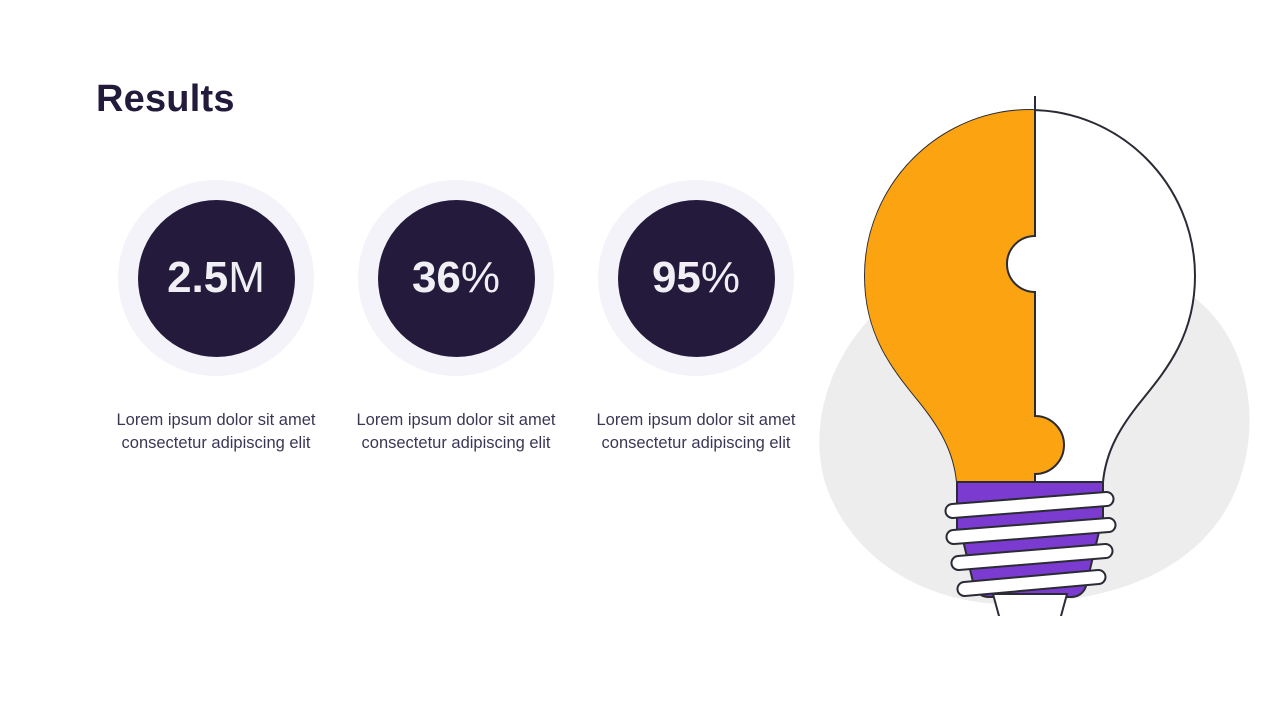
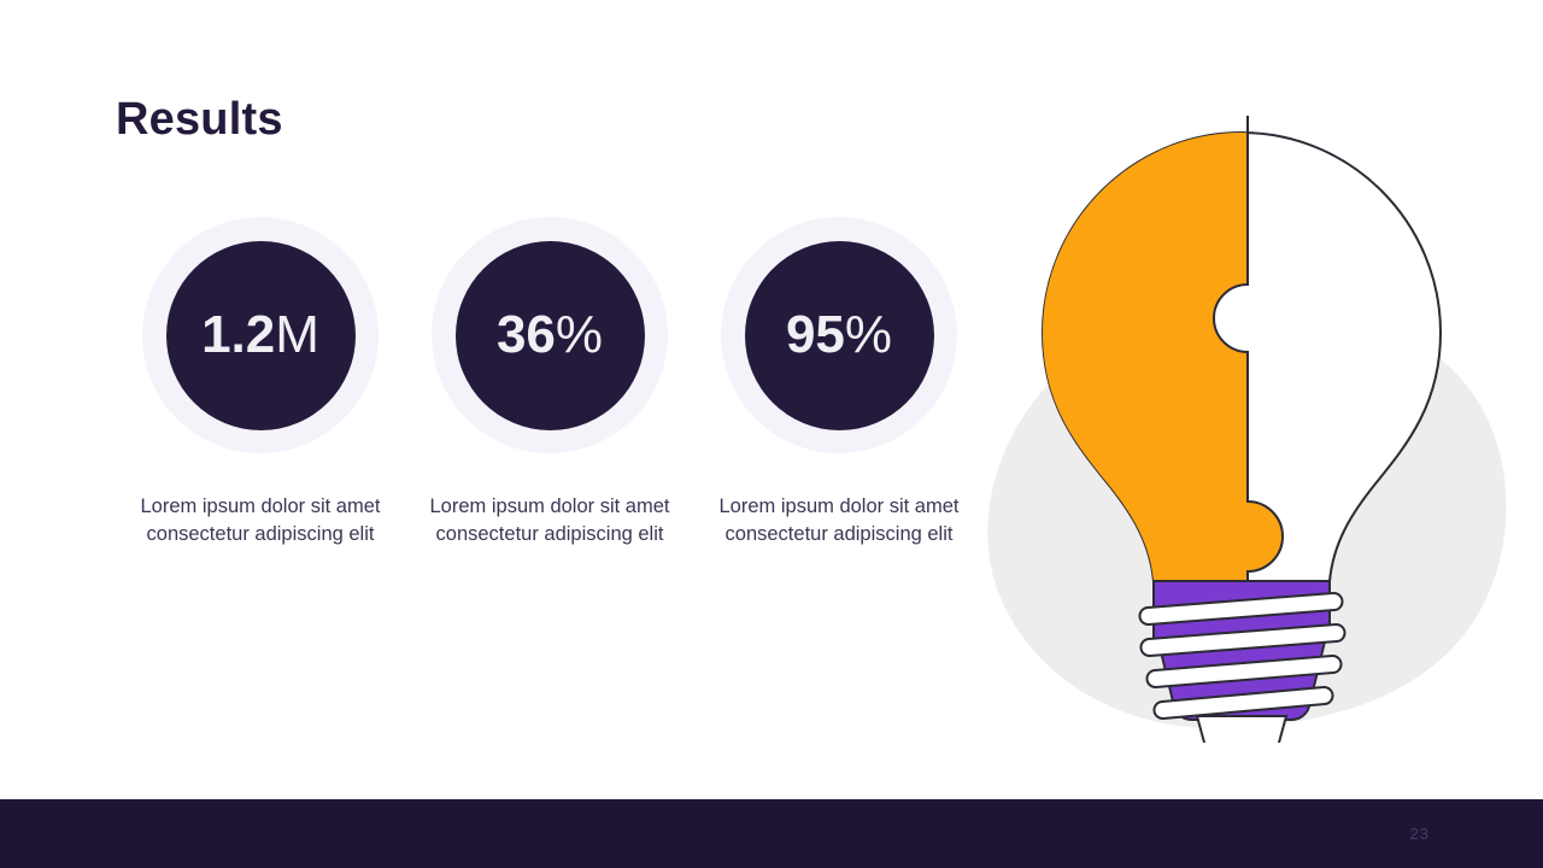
  Results
- 2.5M
+ 1.2M
  Lorem ipsum dolor sit amet consectetur adipiscing elit
  36%
  Lorem ipsum dolor sit amet consectetur adipiscing elit
  95%
  Lorem ipsum dolor sit amet consectetur adipiscing elit
+ 23
